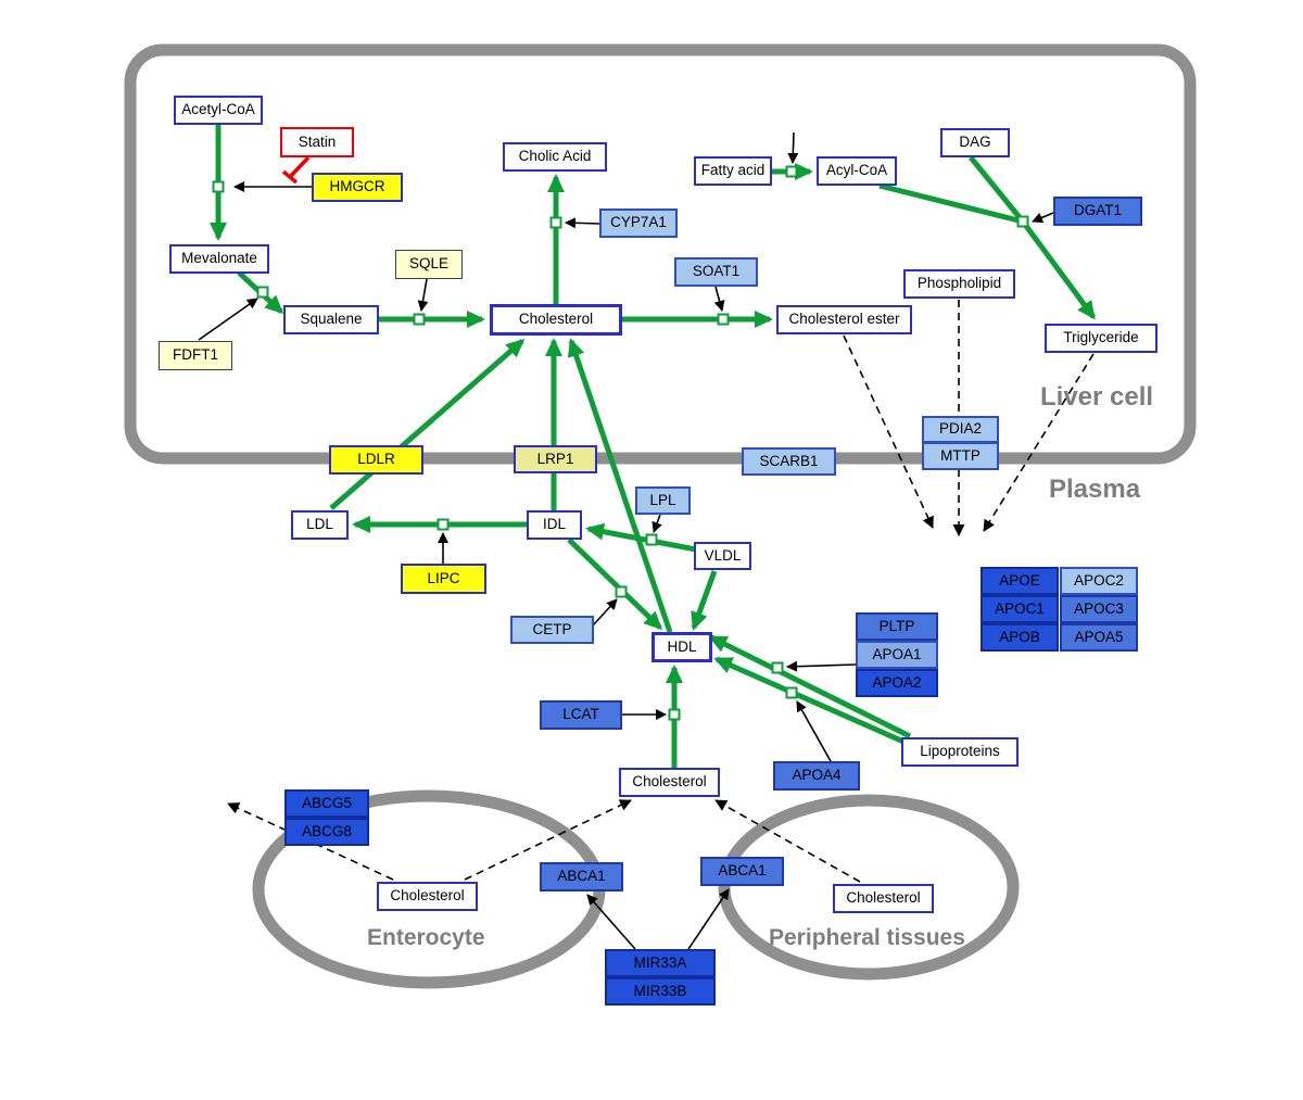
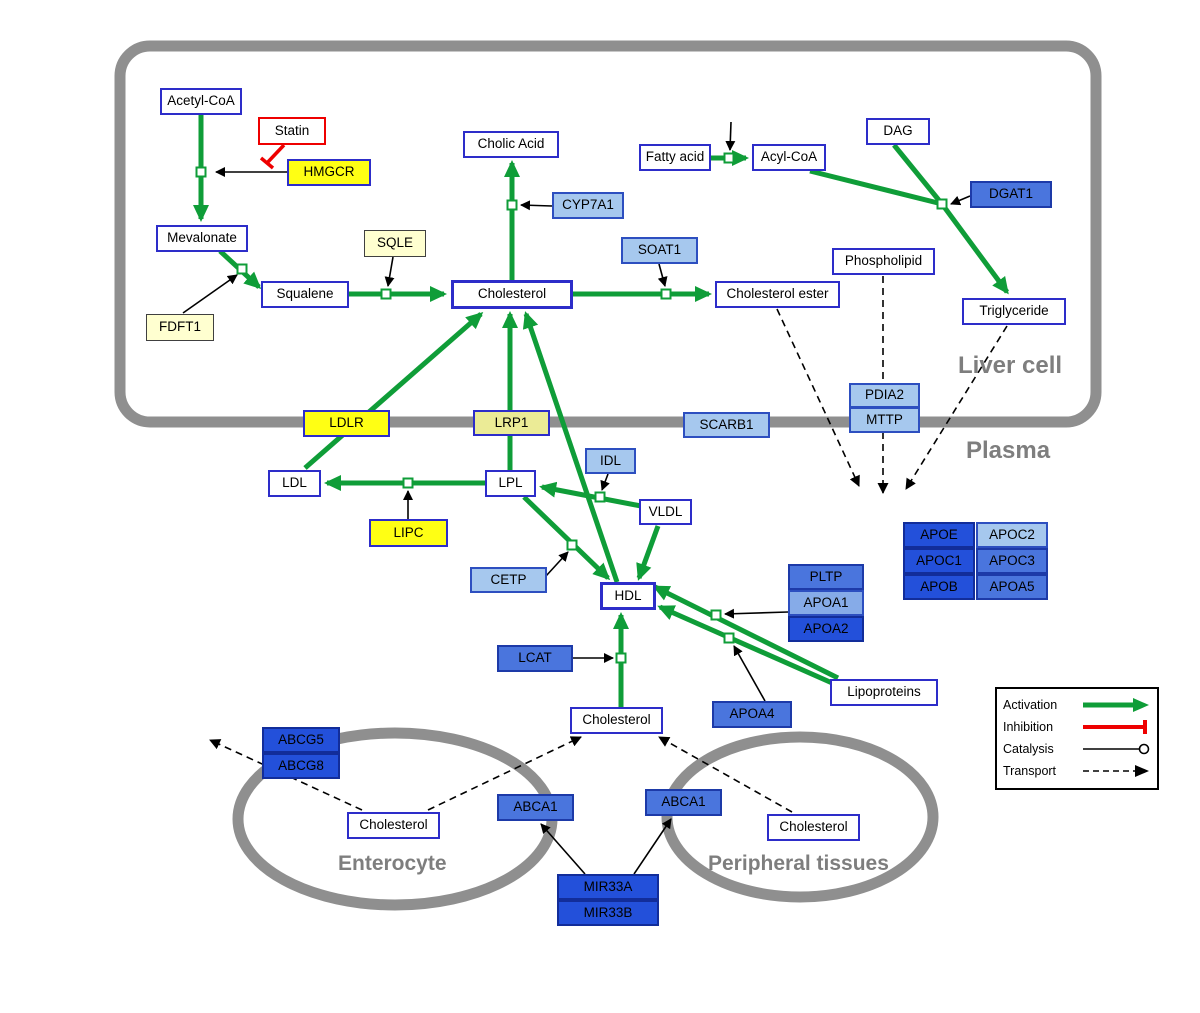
  Acetyl-CoA
  Statin
  HMGCR
  Mevalonate
  SQLE
  FDFT1
  Squalene
  Cholesterol
  Cholic Acid
  CYP7A1
  Fatty acid
  Acyl-CoA
  DAG
  DGAT1
  SOAT1
  Cholesterol ester
  Phospholipid
  Triglyceride
  PDIA2
  MTTP
  LDLR
  LRP1
  SCARB1
  LDL
- IDL
+ LPL
  LIPC
- LPL
+ IDL
  VLDL
  CETP
  HDL
  LCAT
  PLTP
  APOA1
  APOA2
  APOE
  APOC2
  APOC1
  APOC3
  APOB
  APOA5
  APOA4
  Lipoproteins
  Cholesterol
  ABCG5
  ABCG8
  Cholesterol
  ABCA1
  ABCA1
  Cholesterol
  MIR33A
  MIR33B
  Liver cell
  Plasma
  Enterocyte
  Peripheral tissues
+ Activation
+ Inhibition
+ Catalysis
+ Transport
